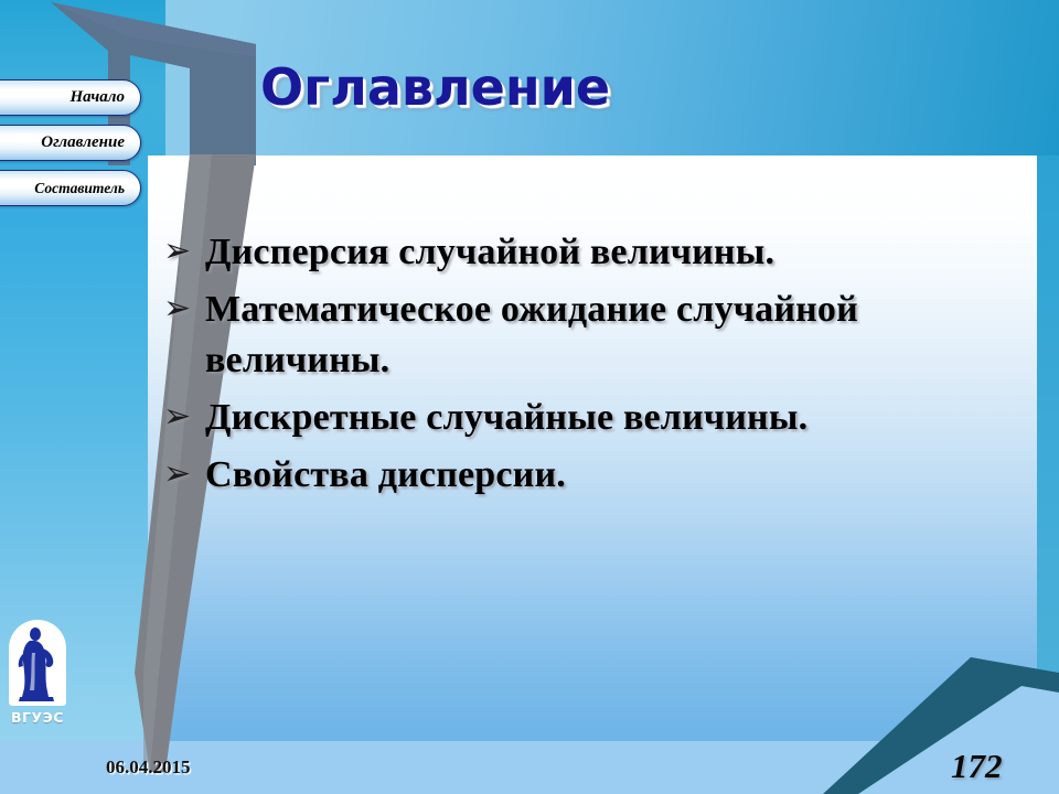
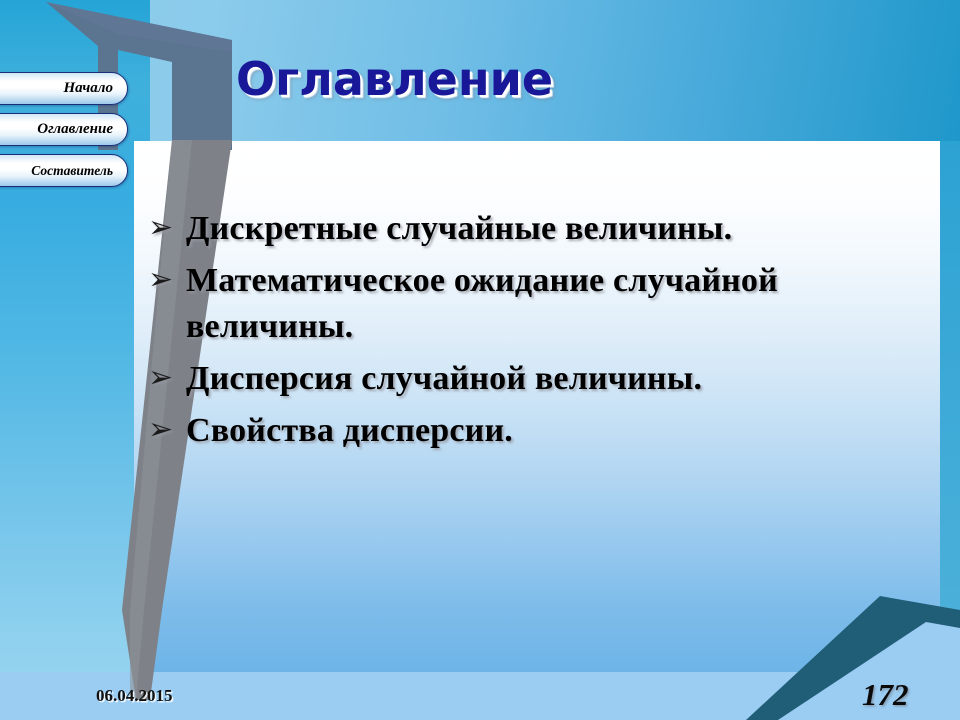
  Оглавление
  Начало
  Оглавление
  Составитель
  ➢
- Дисперсия случайной величины.
+ Дискретные случайные величины.
  ➢
  Математическое ожидание случайной величины.
  ➢
- Дискретные случайные величины.
+ Дисперсия случайной величины.
  ➢
  Свойства дисперсии.
- ВГУЭС
  06.04.2015
  172
